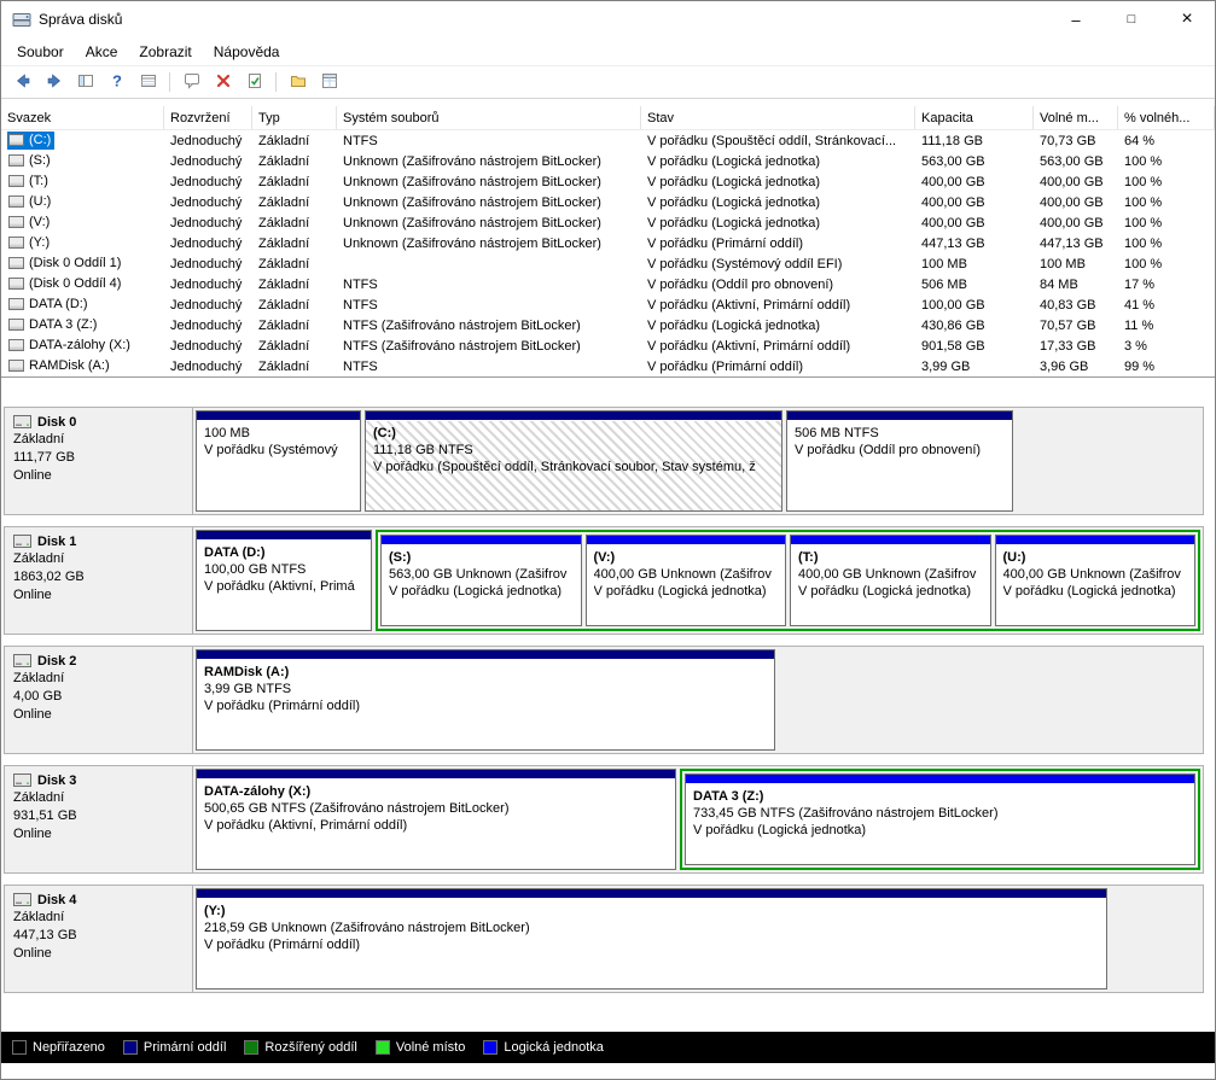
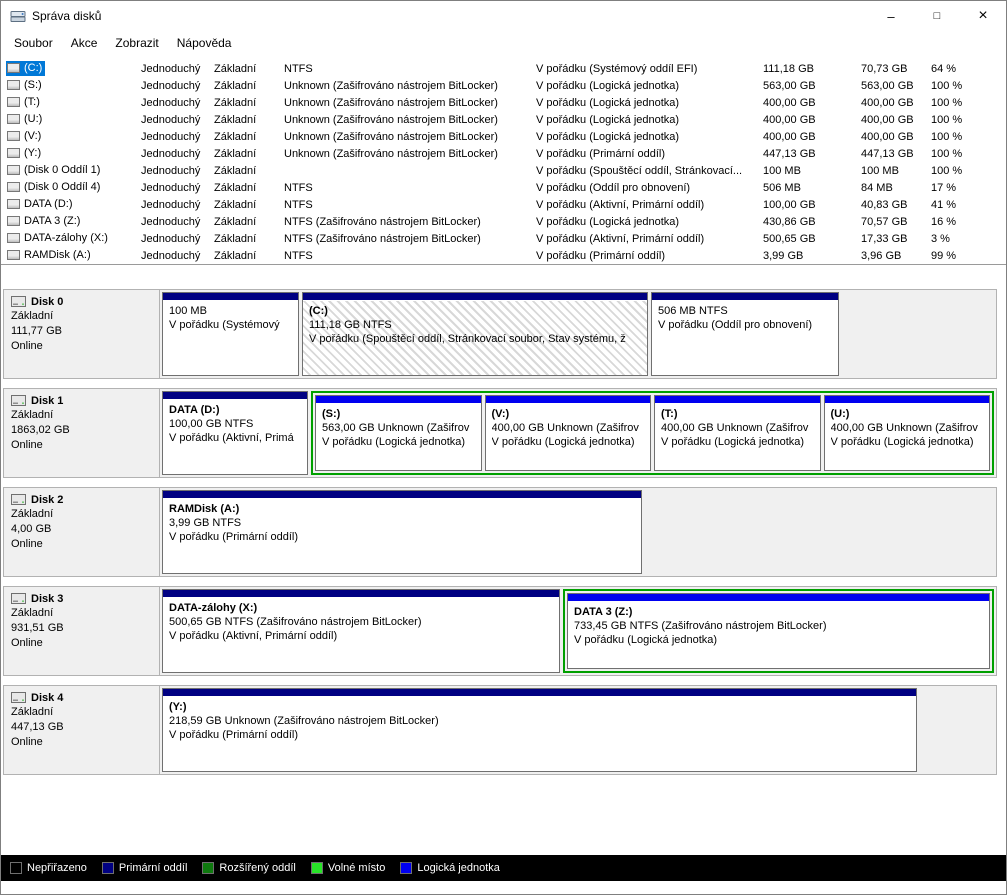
  Správa disků
  –
  □
  ×
  Soubor
  Akce
  Zobrazit
  Nápověda
- ?
- Svazek
- Rozvržení
- Typ
- Systém souborů
- Stav
- Kapacita
- Volné m...
- % volnéh...
  (C:)
  Jednoduchý
  Základní
  NTFS
- V pořádku (Spouštěcí oddíl, Stránkovací...
+ V pořádku (Systémový oddíl EFI)
  111,18 GB
  70,73 GB
  64 %
  (S:)
  Jednoduchý
  Základní
  Unknown (Zašifrováno nástrojem BitLocker)
  V pořádku (Logická jednotka)
  563,00 GB
  563,00 GB
  100 %
  (T:)
  Jednoduchý
  Základní
  Unknown (Zašifrováno nástrojem BitLocker)
  V pořádku (Logická jednotka)
  400,00 GB
  400,00 GB
  100 %
  (U:)
  Jednoduchý
  Základní
  Unknown (Zašifrováno nástrojem BitLocker)
  V pořádku (Logická jednotka)
  400,00 GB
  400,00 GB
  100 %
  (V:)
  Jednoduchý
  Základní
  Unknown (Zašifrováno nástrojem BitLocker)
  V pořádku (Logická jednotka)
  400,00 GB
  400,00 GB
  100 %
  (Y:)
  Jednoduchý
  Základní
  Unknown (Zašifrováno nástrojem BitLocker)
  V pořádku (Primární oddíl)
  447,13 GB
  447,13 GB
  100 %
  (Disk 0 Oddíl 1)
  Jednoduchý
  Základní
- V pořádku (Systémový oddíl EFI)
+ V pořádku (Spouštěcí oddíl, Stránkovací...
  100 MB
  100 MB
  100 %
  (Disk 0 Oddíl 4)
  Jednoduchý
  Základní
  NTFS
  V pořádku (Oddíl pro obnovení)
  506 MB
  84 MB
  17 %
  DATA (D:)
  Jednoduchý
  Základní
  NTFS
  V pořádku (Aktivní, Primární oddíl)
  100,00 GB
  40,83 GB
  41 %
  DATA 3 (Z:)
  Jednoduchý
  Základní
  NTFS (Zašifrováno nástrojem BitLocker)
  V pořádku (Logická jednotka)
  430,86 GB
  70,57 GB
- 11 %
+ 16 %
  DATA-zálohy (X:)
  Jednoduchý
  Základní
  NTFS (Zašifrováno nástrojem BitLocker)
  V pořádku (Aktivní, Primární oddíl)
- 901,58 GB
+ 500,65 GB
  17,33 GB
  3 %
  RAMDisk (A:)
  Jednoduchý
  Základní
  NTFS
  V pořádku (Primární oddíl)
  3,99 GB
  3,96 GB
  99 %
  Disk 0
  Základní
  111,77 GB
  Online
  100 MB
  V pořádku (Systémový
  (C:)
  111,18 GB NTFS
  V pořádku (Spouštěcí oddíl, Stránkovací soubor, Stav systému, ž
  506 MB NTFS
  V pořádku (Oddíl pro obnovení)
  Disk 1
  Základní
  1863,02 GB
  Online
  DATA (D:)
  100,00 GB NTFS
  V pořádku (Aktivní, Primá
  (S:)
  563,00 GB Unknown (Zašifrov
  V pořádku (Logická jednotka)
  (V:)
  400,00 GB Unknown (Zašifrov
  V pořádku (Logická jednotka)
  (T:)
  400,00 GB Unknown (Zašifrov
  V pořádku (Logická jednotka)
  (U:)
  400,00 GB Unknown (Zašifrov
  V pořádku (Logická jednotka)
  Disk 2
  Základní
  4,00 GB
  Online
  RAMDisk (A:)
  3,99 GB NTFS
  V pořádku (Primární oddíl)
  Disk 3
  Základní
  931,51 GB
  Online
  DATA-zálohy (X:)
  500,65 GB NTFS (Zašifrováno nástrojem BitLocker)
  V pořádku (Aktivní, Primární oddíl)
  DATA 3 (Z:)
  733,45 GB NTFS (Zašifrováno nástrojem BitLocker)
  V pořádku (Logická jednotka)
  Disk 4
  Základní
  447,13 GB
  Online
  (Y:)
  218,59 GB Unknown (Zašifrováno nástrojem BitLocker)
  V pořádku (Primární oddíl)
  Nepřiřazeno
  Primární oddíl
  Rozšířený oddíl
  Volné místo
  Logická jednotka
